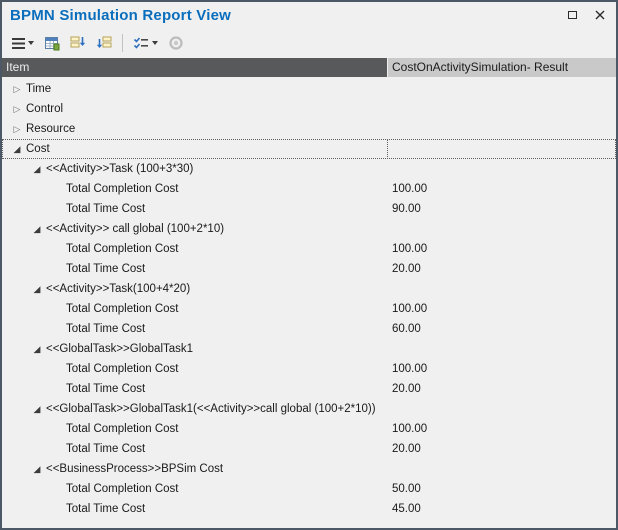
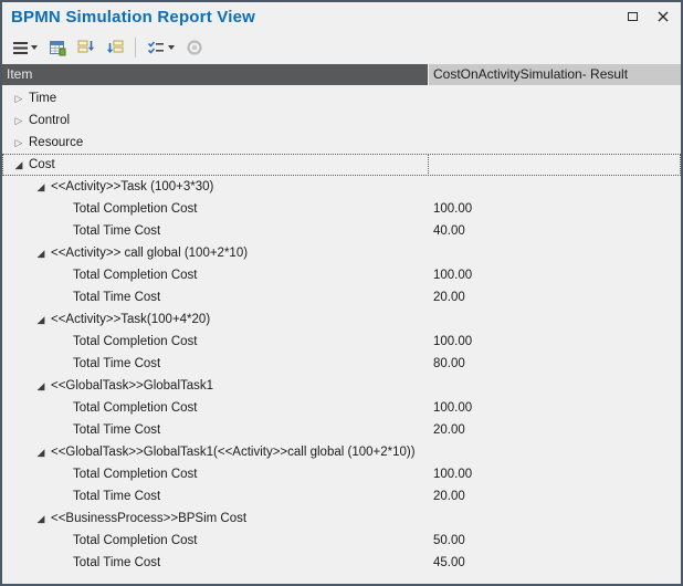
  BPMN Simulation Report View
  Item
  CostOnActivitySimulation- Result
  ▷
  Time
  ▷
  Control
  ▷
  Resource
  ◢
  Cost
  ◢
  <<Activity>>Task (100+3*30)
  Total Completion Cost
  100.00
  Total Time Cost
- 90.00
+ 40.00
  ◢
  <<Activity>> call global (100+2*10)
  Total Completion Cost
  100.00
  Total Time Cost
  20.00
  ◢
  <<Activity>>Task(100+4*20)
  Total Completion Cost
  100.00
  Total Time Cost
- 60.00
+ 80.00
  ◢
  <<GlobalTask>>GlobalTask1
  Total Completion Cost
  100.00
  Total Time Cost
  20.00
  ◢
  <<GlobalTask>>GlobalTask1(<<Activity>>call global (100+2*10))
  Total Completion Cost
  100.00
  Total Time Cost
  20.00
  ◢
  <<BusinessProcess>>BPSim Cost
  Total Completion Cost
  50.00
  Total Time Cost
  45.00
